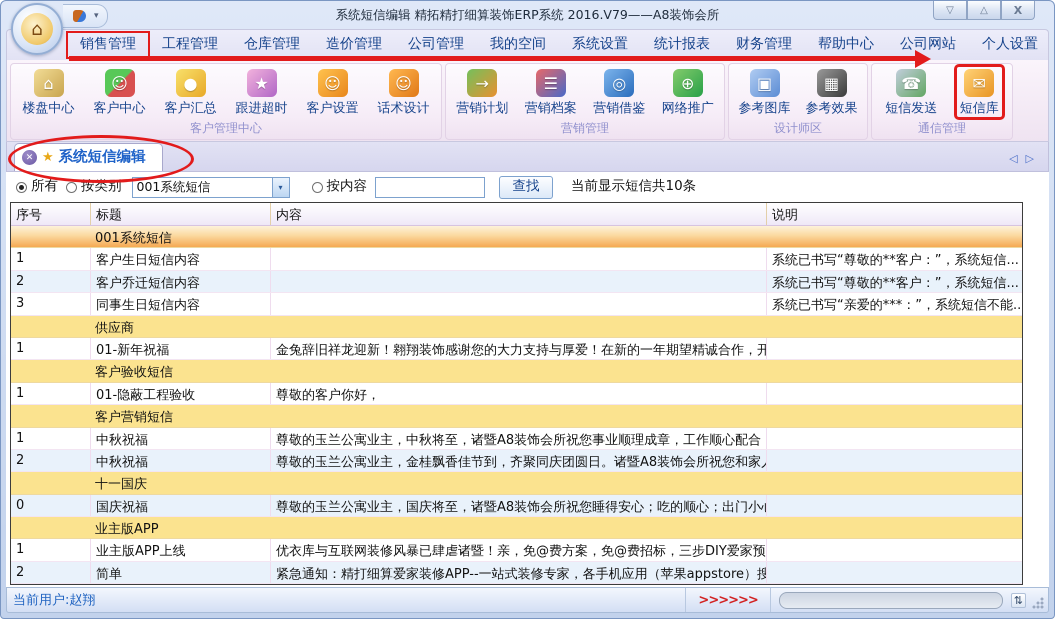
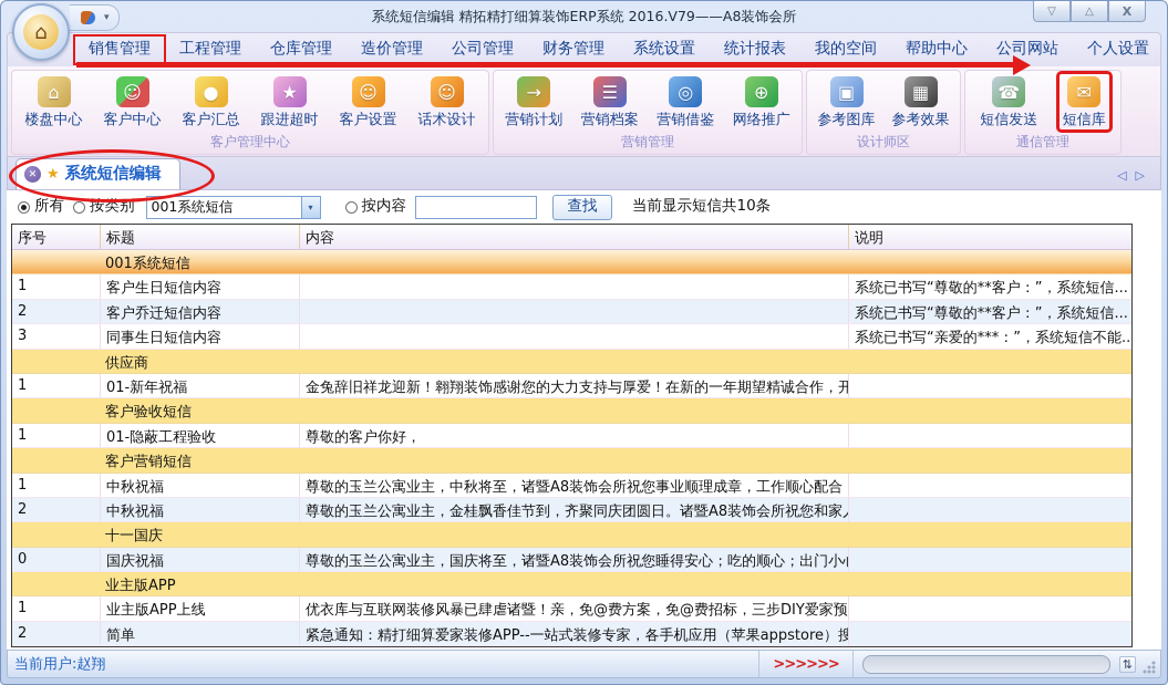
  ⌂
  ▾
  系统短信编辑 精拓精打细算装饰ERP系统 2016.V79——A8装饰会所
  ▽
  △
  X
  销售管理
  工程管理
  仓库管理
  造价管理
  公司管理
- 我的空间
+ 财务管理
  系统设置
  统计报表
- 财务管理
+ 我的空间
  帮助中心
  公司网站
  个人设置
  ⌂
  楼盘中心
  ☺
  客户中心
  ●
  客户汇总
  ★
  跟进超时
  ☺
  客户设置
  ☺
  话术设计
  客户管理中心
  →
  营销计划
  ☰
  营销档案
  ◎
  营销借鉴
  ⊕
  网络推广
  营销管理
  ▣
  参考图库
  ▦
  参考效果
  设计师区
  ☎
  短信发送
  ✉
  短信库
  通信管理
  ✕
  ★
  系统短信编辑
  ◁
  ▷
  所有
  按类别
  001系统短信
  ▾
  按内容
  查找
  当前显示短信共10条
  序号
  标题
  内容
  说明
  001系统短信
  1
  客户生日短信内容
  系统已书写“尊敬的**客户：”，系统短信...
  2
  客户乔迁短信内容
  系统已书写“尊敬的**客户：”，系统短信...
  3
  同事生日短信内容
  系统已书写“亲爱的***：”，系统短信不能..
  供应商
  1
  01-新年祝福
  金兔辞旧祥龙迎新！翱翔装饰感谢您的大力支持与厚爱！在新的一年期望精诚合作，开
  客户验收短信
  1
  01-隐蔽工程验收
  尊敬的客户你好，
  客户营销短信
  1
  中秋祝福
  尊敬的玉兰公寓业主，中秋将至，诸暨A8装饰会所祝您事业顺理成章，工作顺心配合
  2
  中秋祝福
  尊敬的玉兰公寓业主，金桂飘香佳节到，齐聚同庆团圆日。诸暨A8装饰会所祝您和家
  十一国庆
  0
  国庆祝福
  尊敬的玉兰公寓业主，国庆将至，诸暨A8装饰会所祝您睡得安心；吃的顺心；出门小
  业主版APP
  1
  业主版APP上线
  优衣库与互联网装修风暴已肆虐诸暨！亲，免@费方案，免@费招标，三步DIY爱家预
  2
  简单
  紧急通知：精打细算爱家装修APP--一站式装修专家，各手机应用（苹果appstore）搜
  当前用户:赵翔
  >>>>>>
  ⇅
